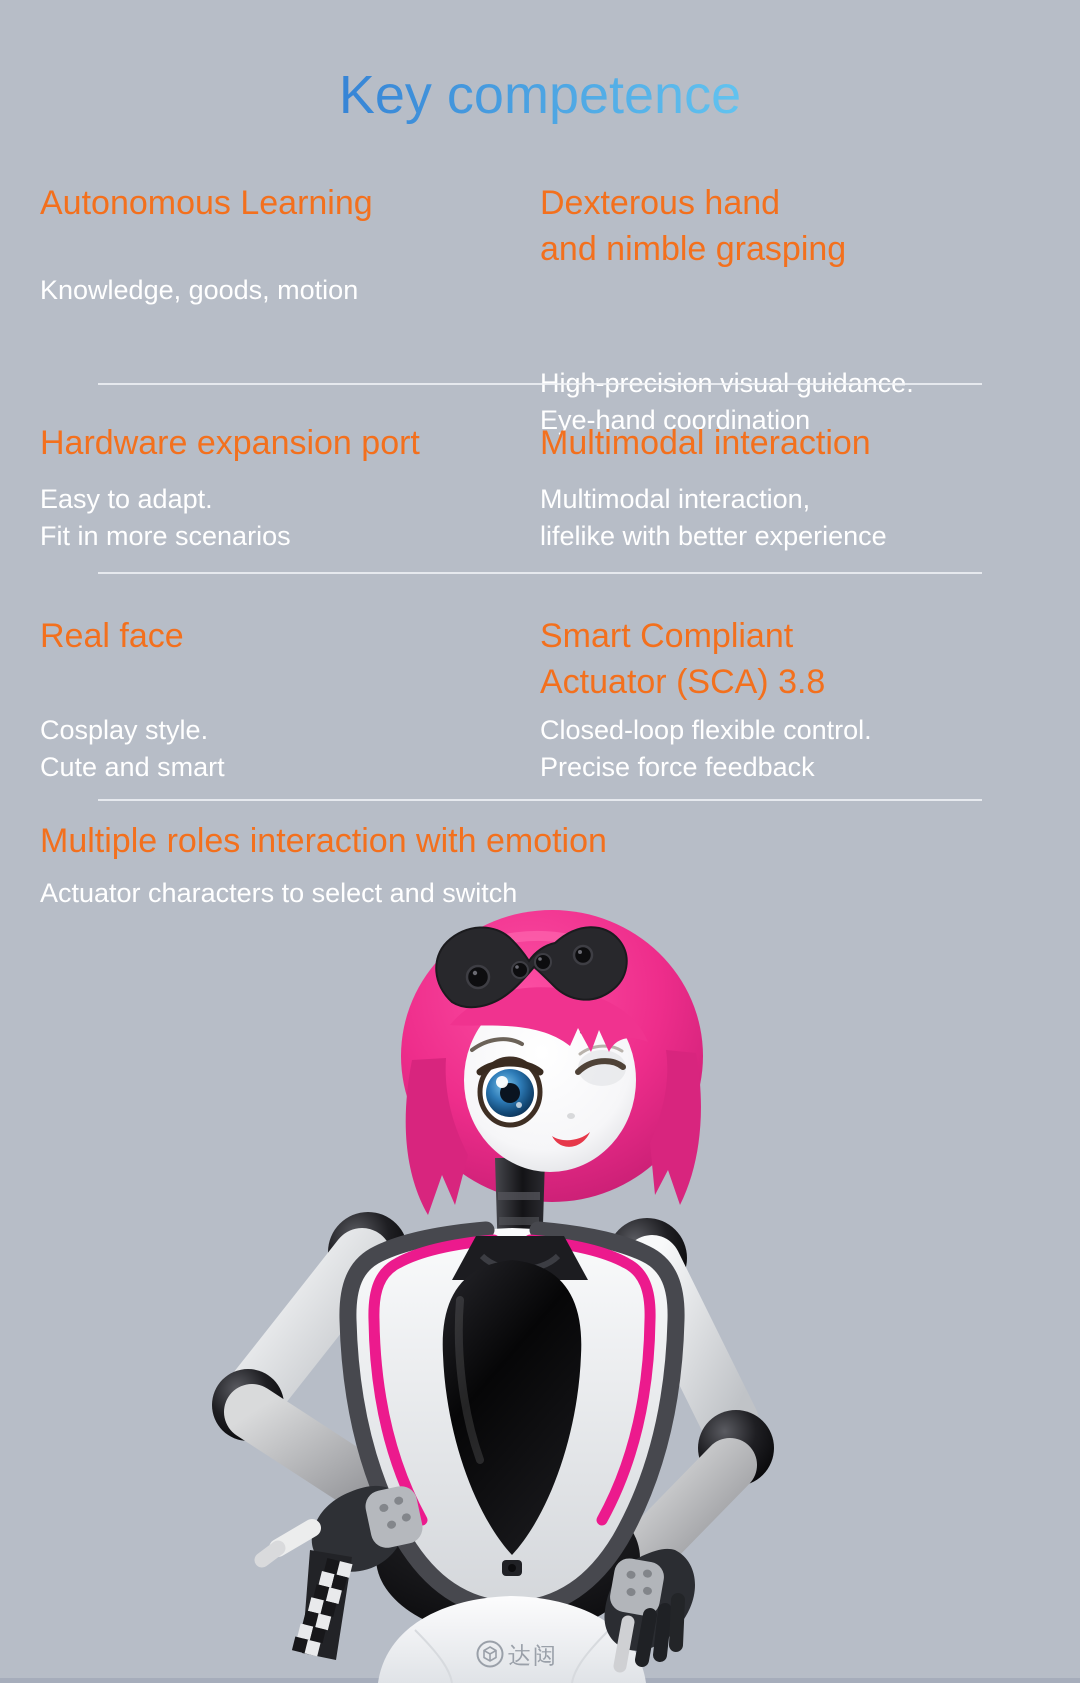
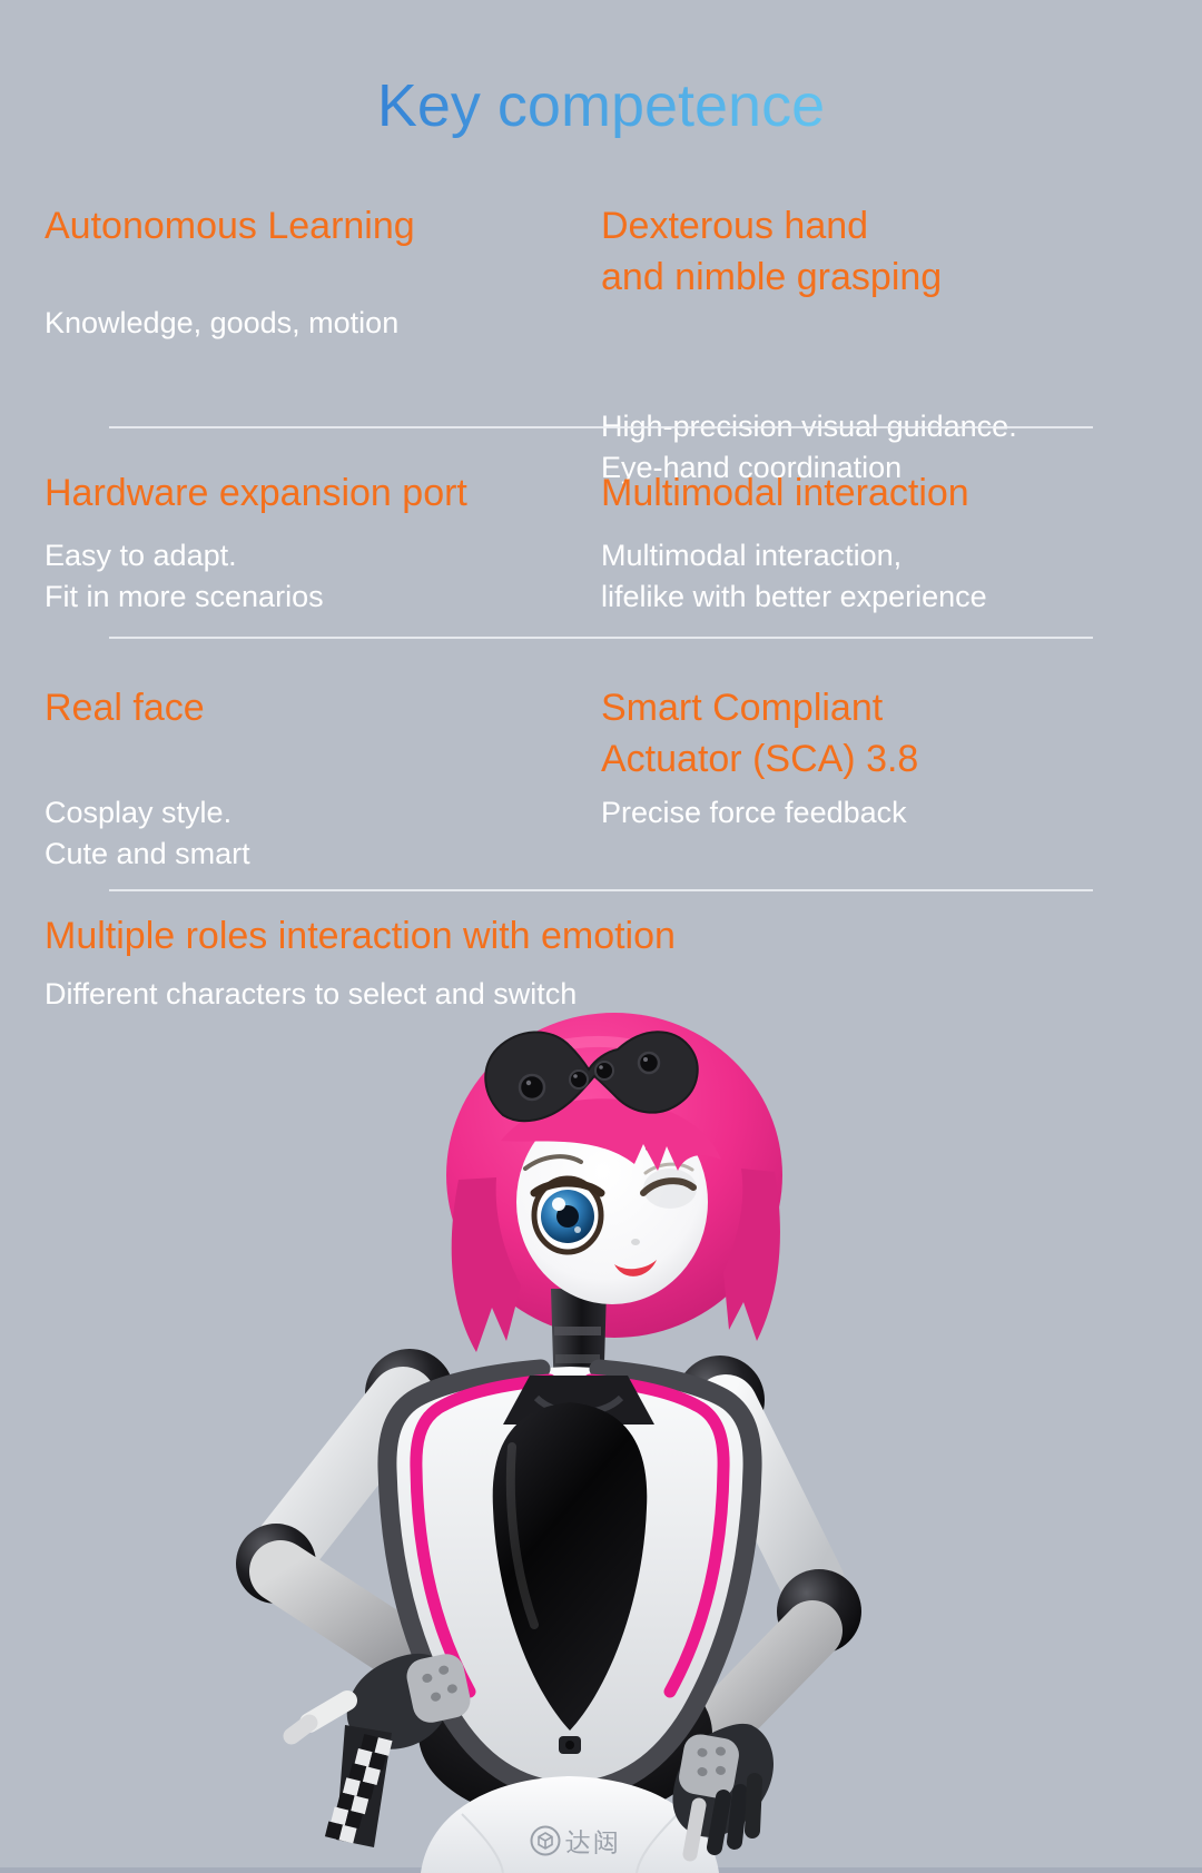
  Key competence
  Autonomous Learning
  Knowledge, goods, motion
  Dexterous hand
  and nimble grasping
  High-precision visual guidance.
  Eye-hand coordination
  Hardware expansion port
  Easy to adapt.
  Fit in more scenarios
  Multimodal interaction
  Multimodal interaction,
  lifelike with better experience
  Real face
  Cosplay style.
  Cute and smart
  Smart Compliant
  Actuator (SCA) 3.8
- Closed-loop flexible control.
  Precise force feedback
  Multiple roles interaction with emotion
- Actuator characters to select and switch
+ Different characters to select and switch
  达闼
